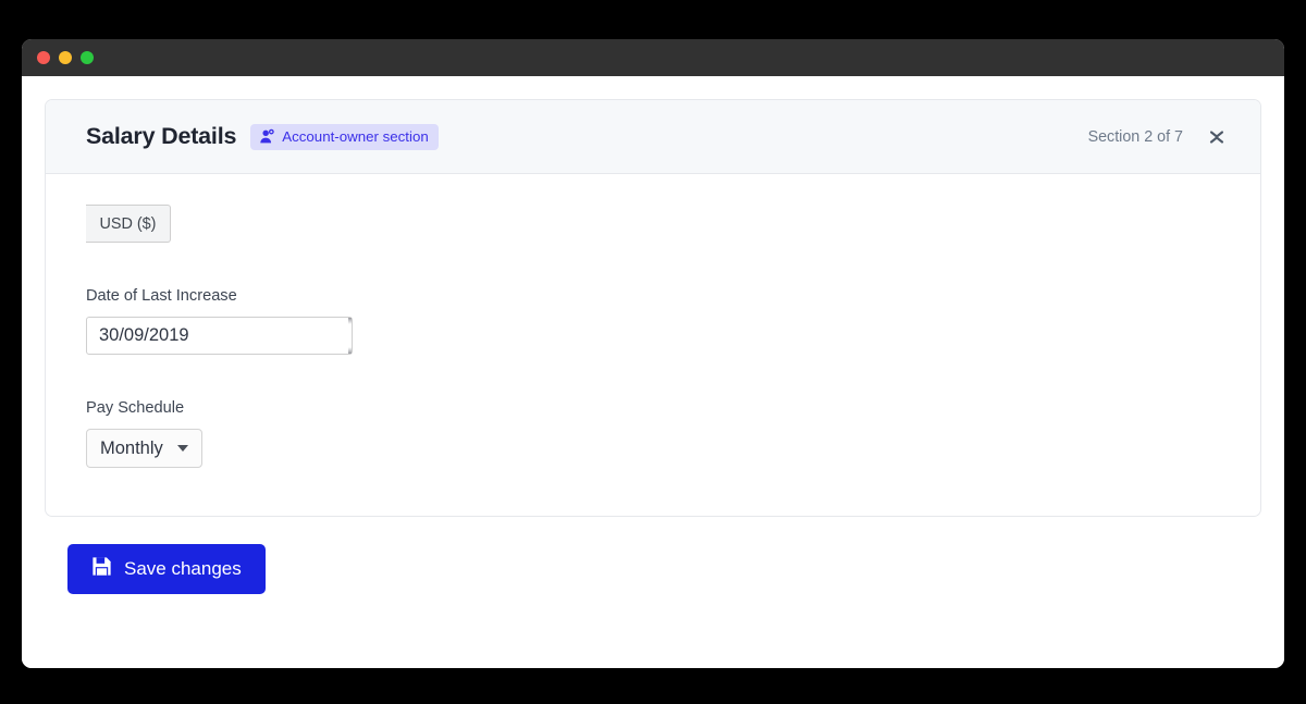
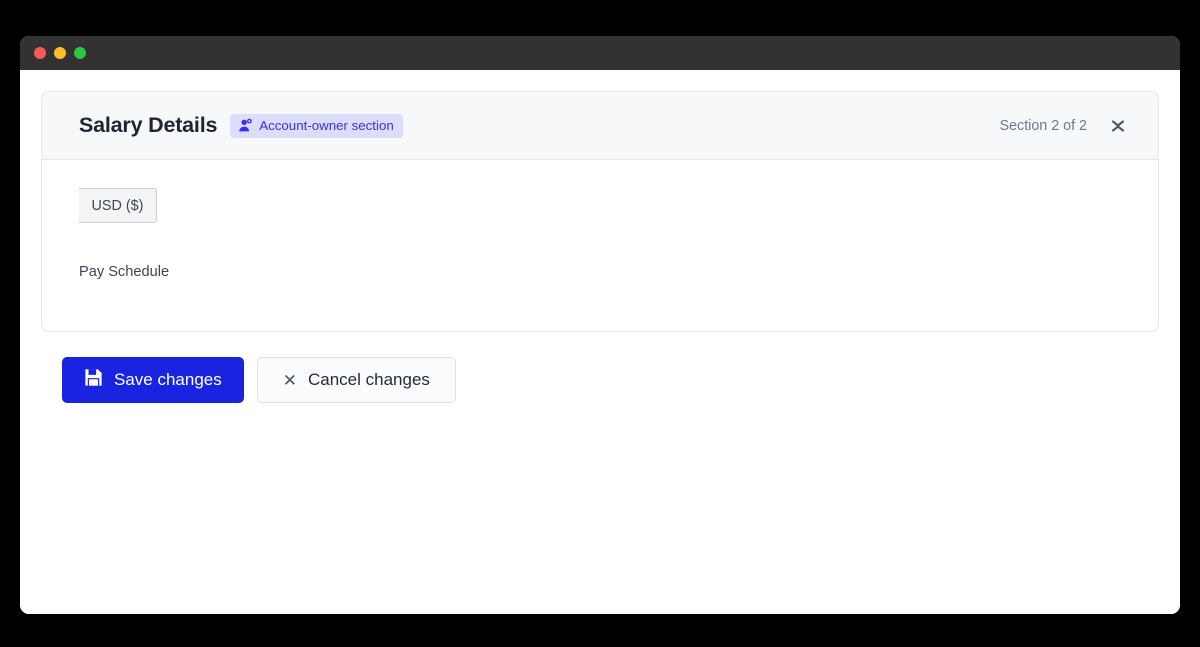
  Salary Details
  Account-owner section
- Section 2 of 7
+ Section 2 of 2
  USD ($)
- Date of Last Increase
- 30/09/2019
  Pay Schedule
- Monthly
  Save changes
+ ✕
+ Cancel changes
